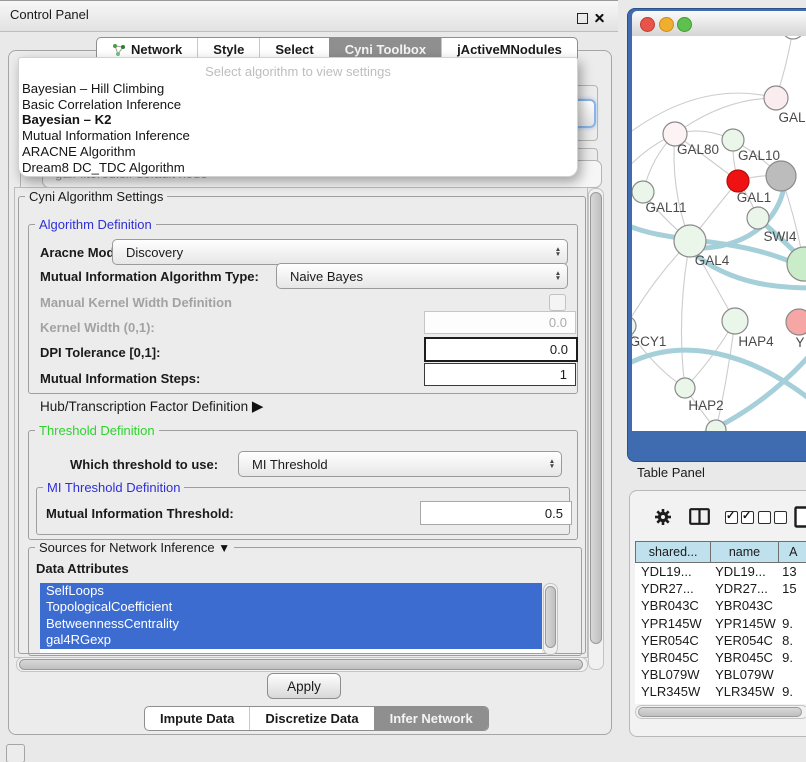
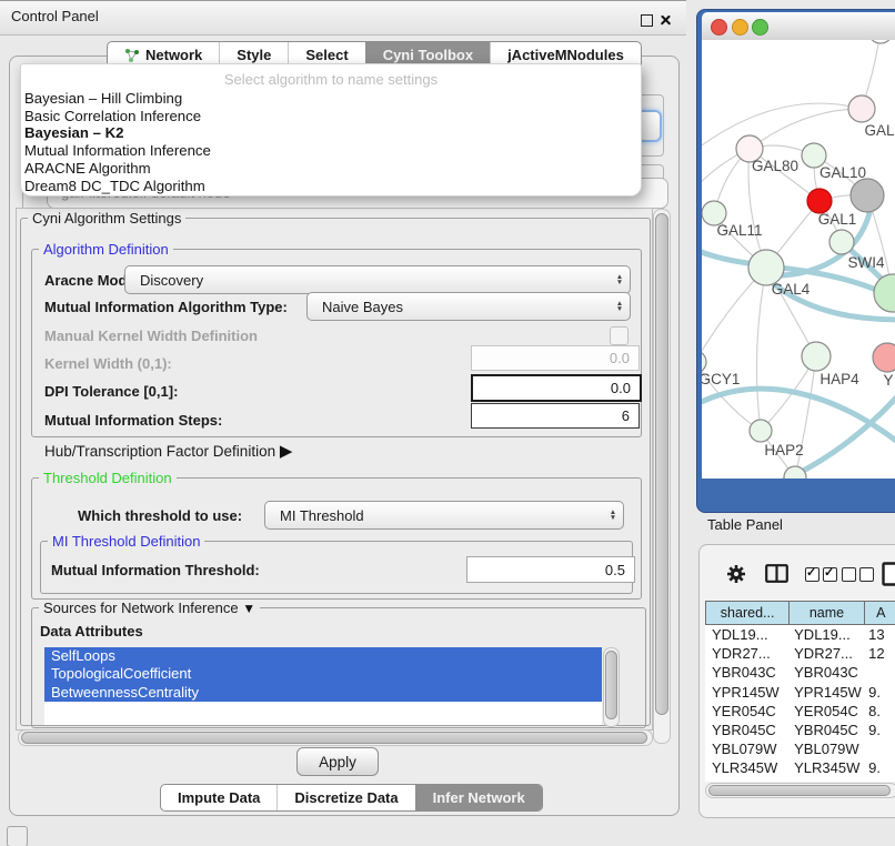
  Control Panel
  Network
  Style
  Select
  Cyni Toolbox
  jActiveMNodules
- Select algorithm to view settings
+ Select algorithm to name settings
  Bayesian – Hill Climbing
  Basic Correlation Inference
  Bayesian – K2
  Mutual Information Inference
  ARACNE Algorithm
  Dream8 DC_TDC Algorithm
  Cyni Algorithm Settings
  Algorithm Definition
  Aracne Mod
  Discovery
  Mutual Information Algorithm Type:
  Naive Bayes
  Manual Kernel Width Definition
  Kernel Width (0,1):
  0.0
  DPI Tolerance [0,1]:
  0.0
  Mutual Information Steps:
- 1
+ 6
  Hub/Transcription Factor Definition ▶
  Threshold Definition
  Which threshold to use:
  MI Threshold
  MI Threshold Definition
  Mutual Information Threshold:
  0.5
  Sources for Network Inference ▼
  Data Attributes
  SelfLoops
  TopologicalCoefficient
  BetweennessCentrality
- gal4RGexp
  Apply
  Impute Data
  Discretize Data
  Infer Network
  GAL
  GAL80
  GAL10
  GAL1
  GAL11
  SWI4
  GAL4
  GCY1
  HAP4
  Y
  HAP2
  Table Panel
  shared...
  name
  A
  YDL19...
  YDL19...
  13
  YDR27...
  YDR27...
- 15
+ 12
  YBR043C
  YBR043C
  YPR145W
  YPR145W
  9.
  YER054C
  YER054C
  8.
  YBR045C
  YBR045C
  9.
  YBL079W
  YBL079W
  YLR345W
  YLR345W
  9.
